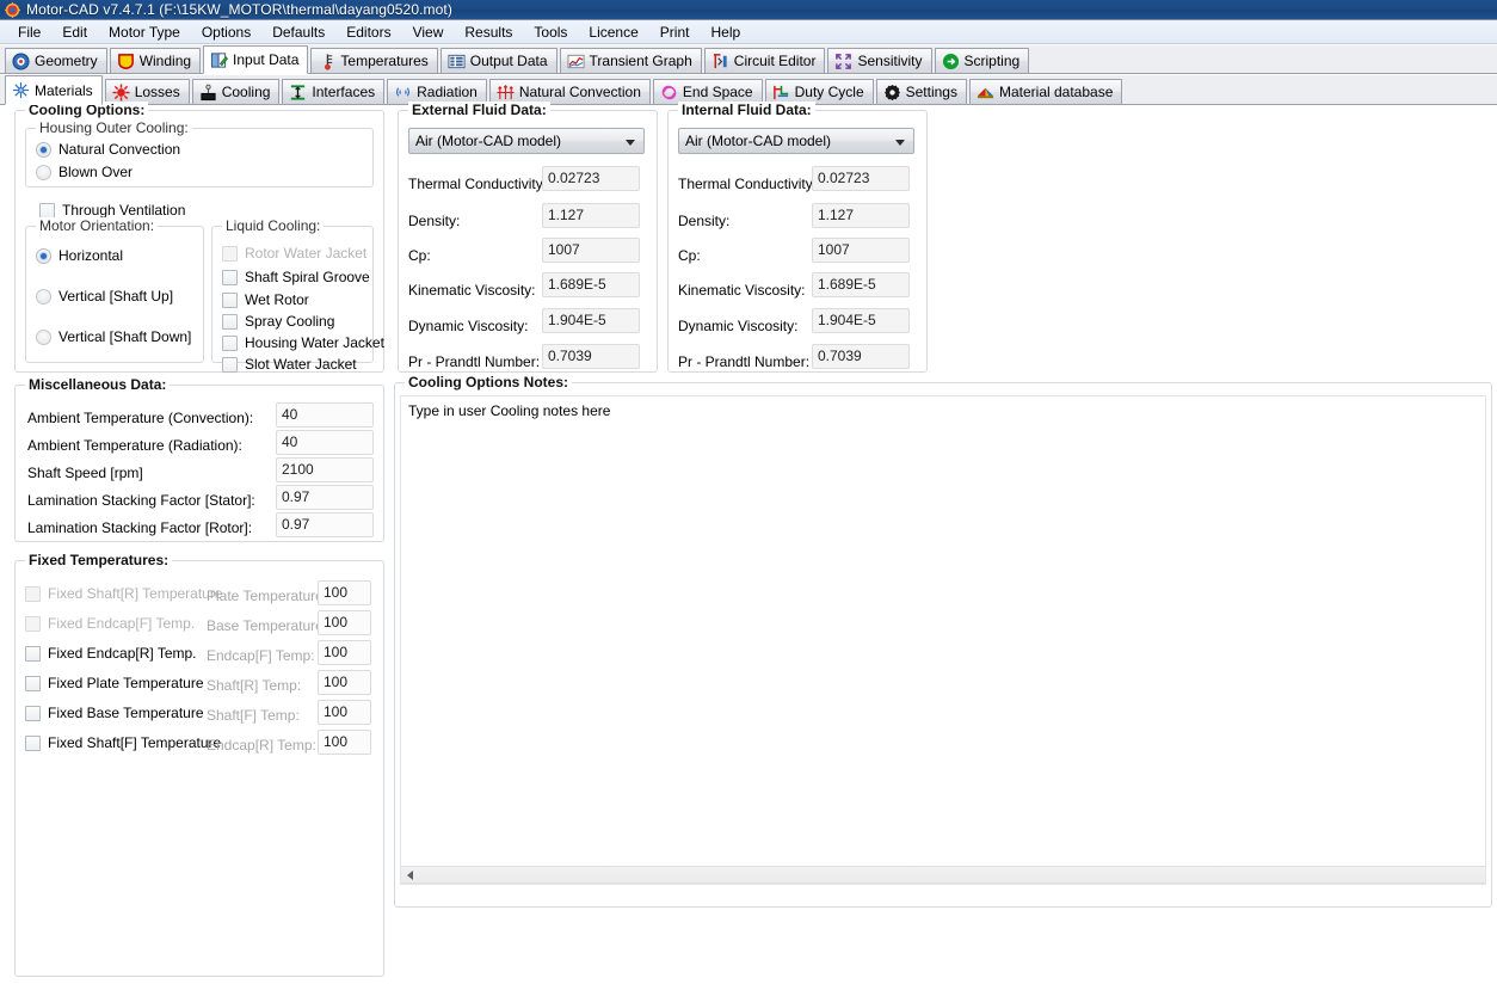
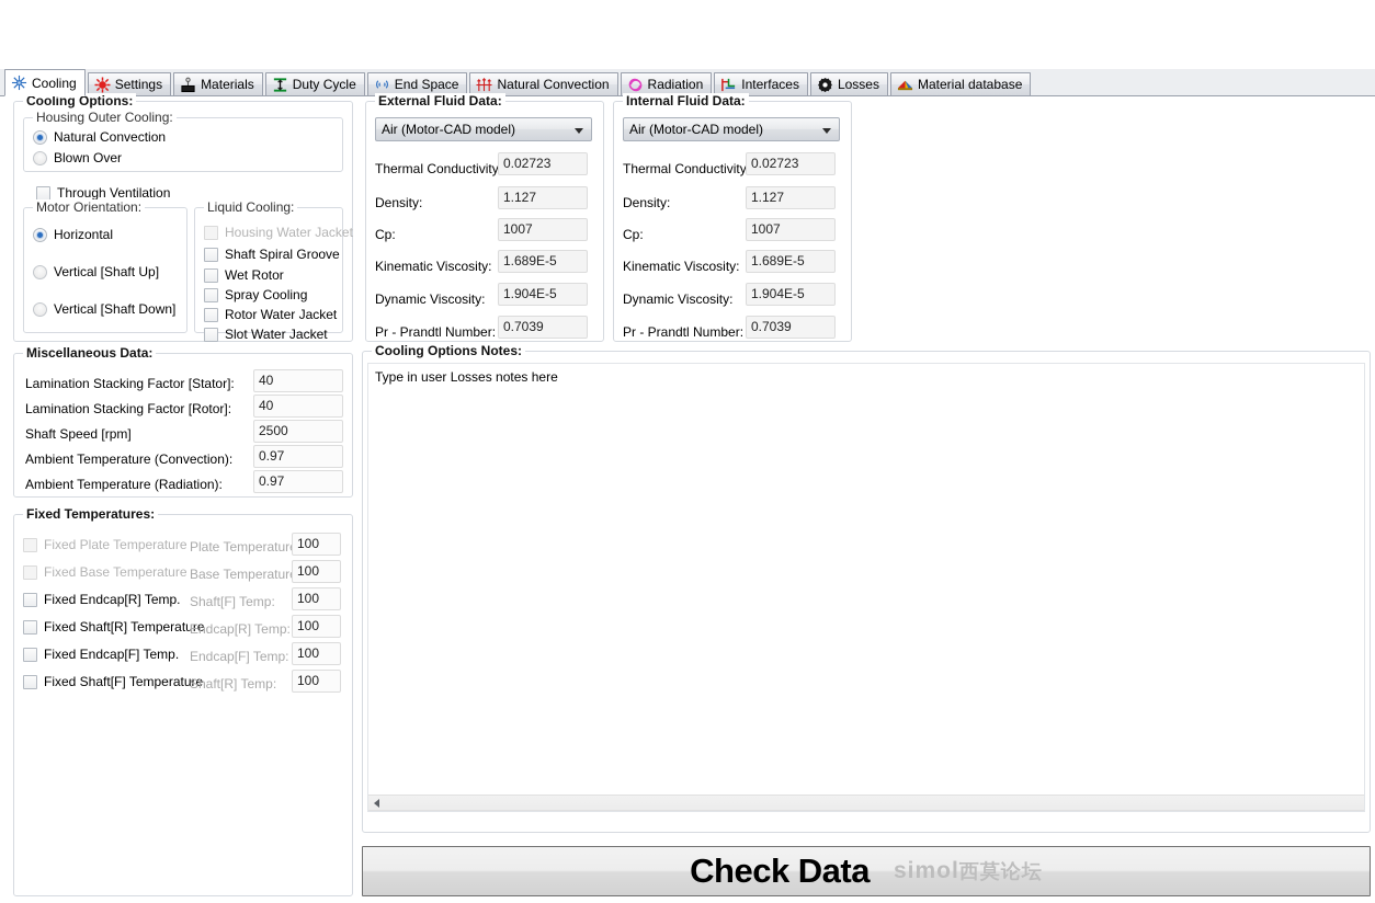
- Motor-CAD v7.4.7.1 (F:\15KW_MOTOR\thermal\dayang0520.mot)
- File
- Edit
- Motor Type
- Options
- Defaults
- Editors
- View
- Results
- Tools
- Licence
- Print
- Help
- Geometry
- Winding
- Input Data
- Temperatures
- Output Data
- Transient Graph
- Circuit Editor
- Sensitivity
- Scripting
- Materials
+ Cooling
- Losses
+ Settings
- Cooling
+ Materials
- Interfaces
+ Duty Cycle
- Radiation
+ End Space
  Natural Convection
- End Space
+ Radiation
- Duty Cycle
+ Interfaces
- Settings
+ Losses
  Material database
  Cooling Options:
  Housing Outer Cooling:
  Natural Convection
  Blown Over
  Through Ventilation
  Motor Orientation:
  Horizontal
  Vertical [Shaft Up]
  Vertical [Shaft Down]
  Liquid Cooling:
- Rotor Water Jacket
+ Housing Water Jacket
  Shaft Spiral Groove
  Wet Rotor
  Spray Cooling
- Housing Water Jacket
+ Rotor Water Jacket
  Slot Water Jacket
  External Fluid Data:
  Air (Motor-CAD model)
  Thermal Conductivity
  0.02723
  Density:
  1.127
  Cp:
  1007
  Kinematic Viscosity:
  1.689E-5
  Dynamic Viscosity:
  1.904E-5
  Pr - Prandtl Number:
  0.7039
  Internal Fluid Data:
  Air (Motor-CAD model)
  Thermal Conductivity
  0.02723
  Density:
  1.127
  Cp:
  1007
  Kinematic Viscosity:
  1.689E-5
  Dynamic Viscosity:
  1.904E-5
  Pr - Prandtl Number:
  0.7039
  Miscellaneous Data:
- Ambient Temperature (Convection):
+ Lamination Stacking Factor [Stator]:
  40
- Ambient Temperature (Radiation):
+ Lamination Stacking Factor [Rotor]:
  40
  Shaft Speed [rpm]
- 2100
+ 2500
- Lamination Stacking Factor [Stator]:
+ Ambient Temperature (Convection):
  0.97
- Lamination Stacking Factor [Rotor]:
+ Ambient Temperature (Radiation):
  0.97
  Fixed Temperatures:
- Fixed Shaft[R] Temperature
+ Fixed Plate Temperature
  Plate Temperatur
  100
- Fixed Endcap[F] Temp.
+ Fixed Base Temperature
  Base Temperatur
  100
  Fixed Endcap[R] Temp.
- Endcap[F] Temp:
+ Shaft[F] Temp:
  100
- Fixed Plate Temperature
+ Fixed Shaft[R] Temperature
- Shaft[R] Temp:
+ Endcap[R] Temp:
  100
- Fixed Base Temperature
+ Fixed Endcap[F] Temp.
- Shaft[F] Temp:
+ Endcap[F] Temp:
  100
  Fixed Shaft[F] Temperature
- Endcap[R] Temp:
+ Shaft[R] Temp:
  100
  Cooling Options Notes:
- Type in user Cooling notes here
+ Type in user Losses notes here
+ Check Data
+ simol西莫论坛
